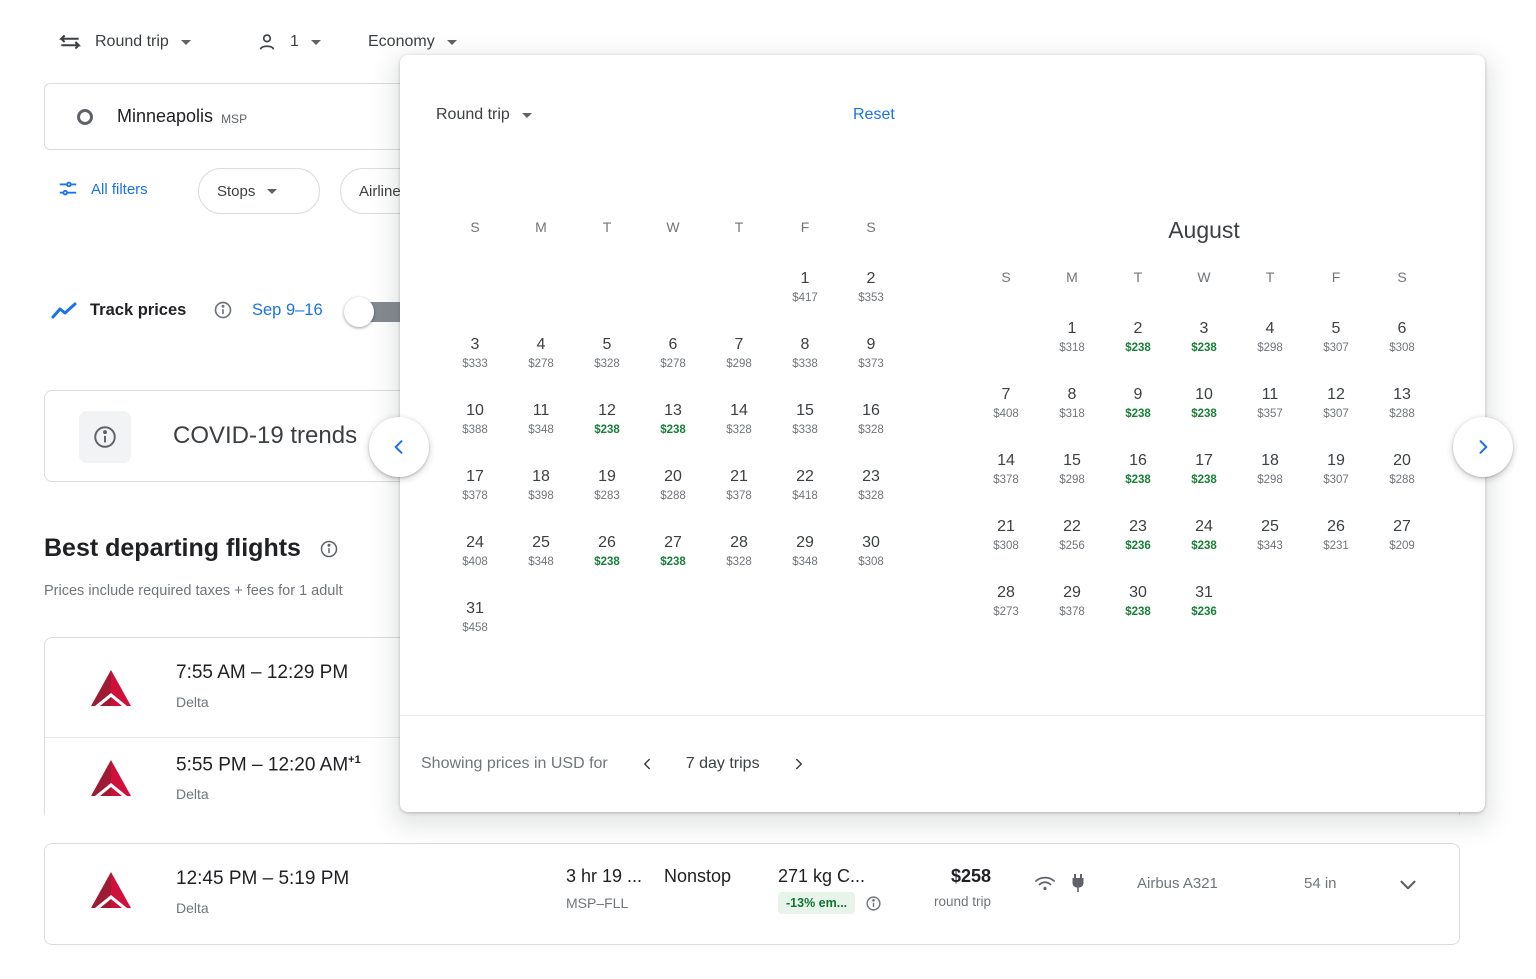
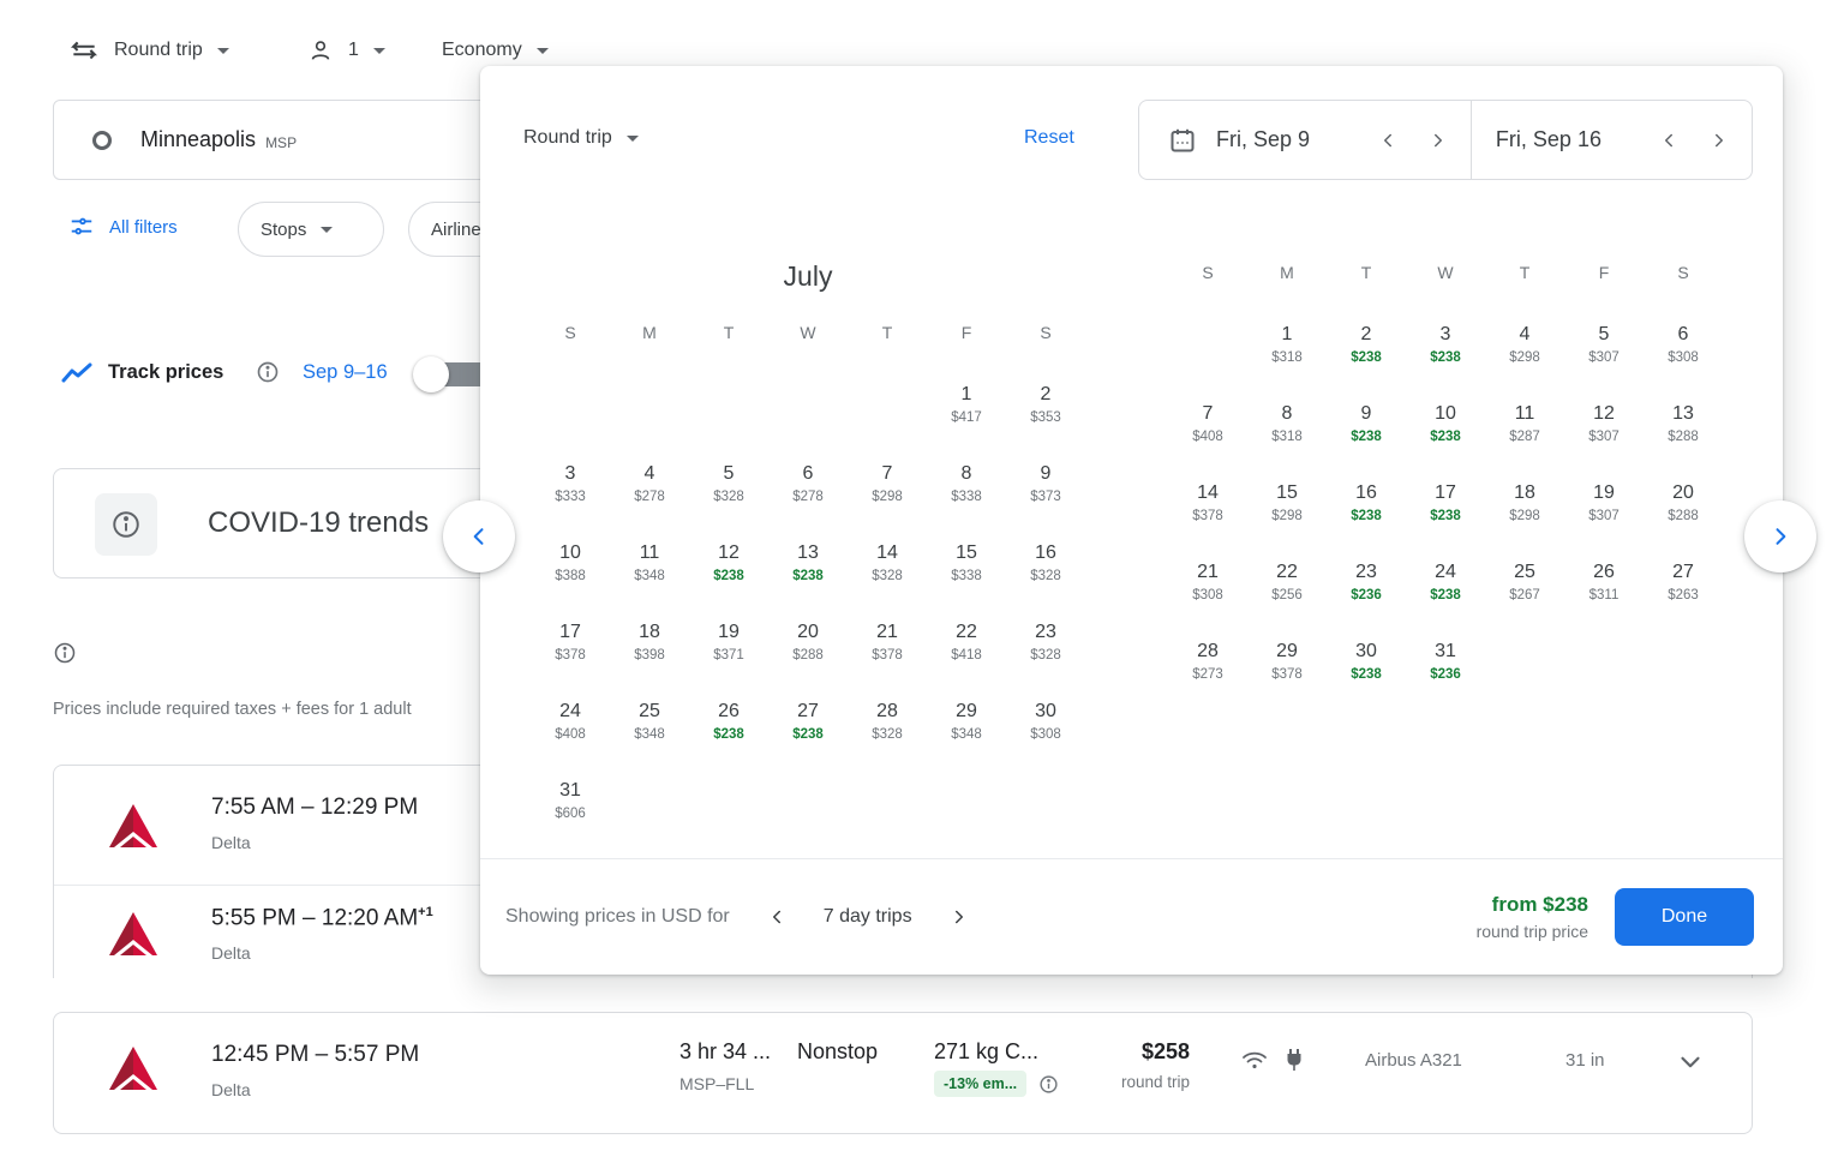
  Round trip
  1
  Economy
  Minneapolis
  MSP
  All filters
  Stops
  Airline
  Track prices
  Sep 9–16
  COVID-19 trends
- Best departing flights
  Prices include required taxes + fees for 1 adult
  7:55 AM – 12:29 PM
  Delta
  5:55 PM – 12:20 AM+1
  Delta
- 12:45 PM – 5:19 PM
+ 12:45 PM – 5:57 PM
  Delta
- 3 hr 19 ...
+ 3 hr 34 ...
  MSP–FLL
  Nonstop
  271 kg C...
  -13% em...
  $258
  round trip
  Airbus A321
- 54 in
+ 31 in
  Round trip
  Reset
+ Fri, Sep 9
+ Fri, Sep 16
+ July
  S
  M
  T
  W
  T
  F
  S
  1
  $417
  2
  $353
  3
  $333
  4
  $278
  5
  $328
  6
  $278
  7
  $298
  8
  $338
  9
  $373
  10
  $388
  11
  $348
  12
  $238
  13
  $238
  14
  $328
  15
  $338
  16
  $328
  17
  $378
  18
  $398
  19
- $283
+ $371
  20
  $288
  21
  $378
  22
  $418
  23
  $328
  24
  $408
  25
  $348
  26
  $238
  27
  $238
  28
  $328
  29
  $348
  30
  $308
  31
- $458
+ $606
- August
  S
  M
  T
  W
  T
  F
  S
  1
  $318
  2
  $238
  3
  $238
  4
  $298
  5
  $307
  6
  $308
  7
  $408
  8
  $318
  9
  $238
  10
  $238
  11
- $357
+ $287
  12
  $307
  13
  $288
  14
  $378
  15
  $298
  16
  $238
  17
  $238
  18
  $298
  19
  $307
  20
  $288
  21
  $308
  22
  $256
  23
  $236
  24
  $238
  25
- $343
+ $267
  26
- $231
+ $311
  27
- $209
+ $263
  28
  $273
  29
  $378
  30
  $238
  31
  $236
  Showing prices in USD for
  7 day trips
+ from $238
+ round trip price
+ Done
